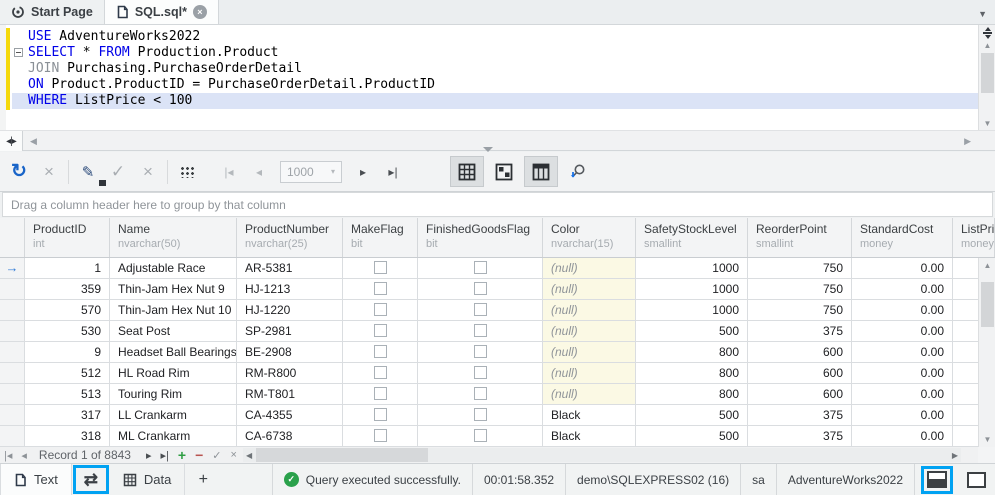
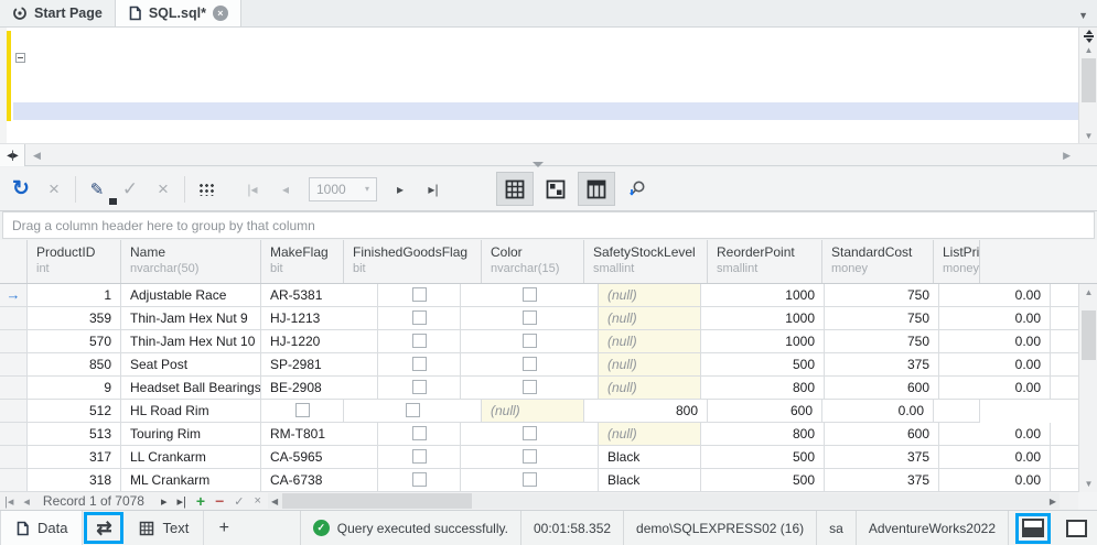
  Start Page
  SQL.sql*
  ×
  ▼
- USE AdventureWorks2022
- SELECT * FROM Production.Product
- JOIN Purchasing.PurchaseOrderDetail
- ON Product.ProductID = PurchaseOrderDetail.ProductID
- WHERE ListPrice < 100
  ▲
  ▼
  ◂|▸
  ◀
  ▶
  ↻
  ×
  ✎
  ✓
  ×
  |◂
  ◂
  1000
  ▾
  ▸
  ▸|
  Drag a column header here to group by that column
  ProductID
  int
  Name
  nvarchar(50)
- ProductNumber
- nvarchar(25)
  MakeFlag
  bit
  FinishedGoodsFlag
  bit
  Color
  nvarchar(15)
  SafetyStockLevel
  smallint
  ReorderPoint
  smallint
  StandardCost
  money
  ListPri
  money
  →
  1
  Adjustable Race
  AR-5381
  (null)
  1000
  750
  0.00
  359
  Thin-Jam Hex Nut 9
  HJ-1213
  (null)
  1000
  750
  0.00
  570
  Thin-Jam Hex Nut 10
  HJ-1220
  (null)
  1000
  750
  0.00
- 530
+ 850
  Seat Post
  SP-2981
  (null)
  500
  375
  0.00
  9
  Headset Ball Bearings
  BE-2908
  (null)
  800
  600
  0.00
  512
  HL Road Rim
- RM-R800
  (null)
  800
  600
  0.00
  513
  Touring Rim
  RM-T801
  (null)
  800
  600
  0.00
  317
  LL Crankarm
- CA-4355
+ CA-5965
  Black
  500
  375
  0.00
  318
  ML Crankarm
  CA-6738
  Black
  500
  375
  0.00
  ▲
  ▼
  |◂
  ◂
- Record 1 of 8843
+ Record 1 of 7078
  ▸
  ▸|
  +
  −
  ✓
  ×
  ◀
  ▶
- Text
+ Data
  ⇄
- Data
+ Text
  +
  ✓
  Query executed successfully.
  00:01:58.352
  demo\SQLEXPRESS02 (16)
  sa
  AdventureWorks2022
